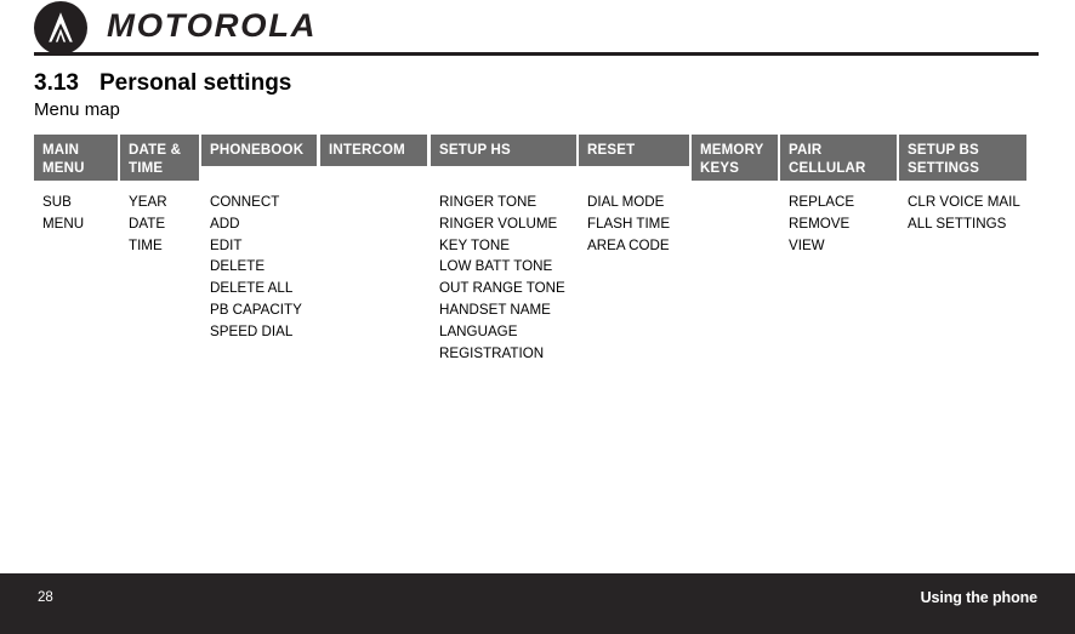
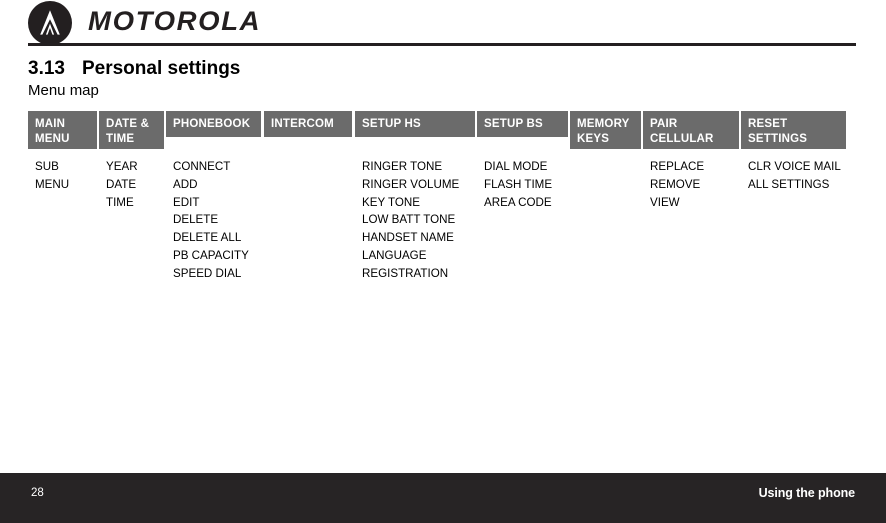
  MOTOROLA
  3.13
  Personal settings
  Menu map
  MAIN
  MENU
  SUB
  MENU
  DATE &
  TIME
  YEAR
  DATE
  TIME
  PHONEBOOK
  CONNECT
  ADD
  EDIT
  DELETE
  DELETE ALL
  PB CAPACITY
  SPEED DIAL
  INTERCOM
  SETUP HS
  RINGER TONE
  RINGER VOLUME
  KEY TONE
  LOW BATT TONE
- OUT RANGE TONE
  HANDSET NAME
  LANGUAGE
  REGISTRATION
- RESET
+ SETUP BS
  DIAL MODE
  FLASH TIME
  AREA CODE
  MEMORY
  KEYS
  PAIR
  CELLULAR
  REPLACE
  REMOVE
  VIEW
- SETUP BS
+ RESET
  SETTINGS
  CLR VOICE MAIL
  ALL SETTINGS
  28
  Using the phone
